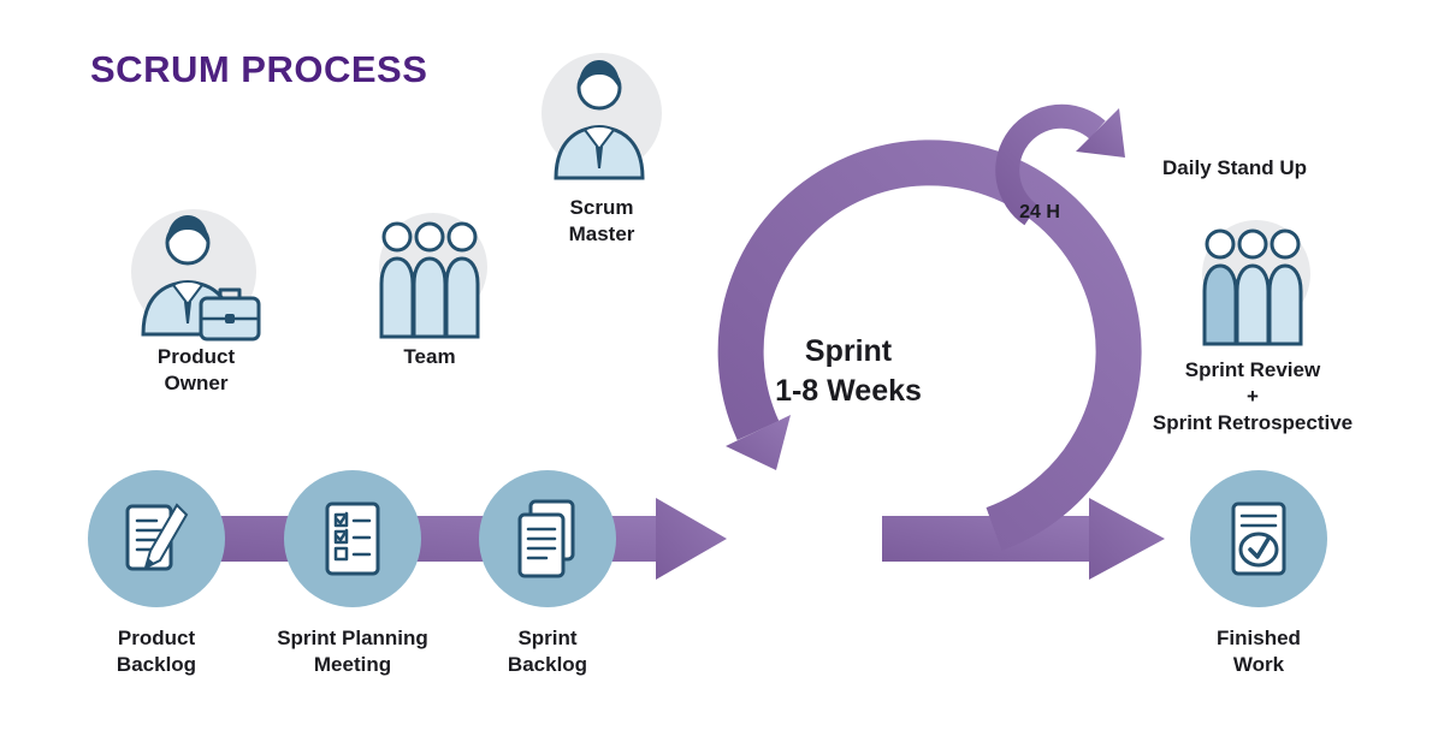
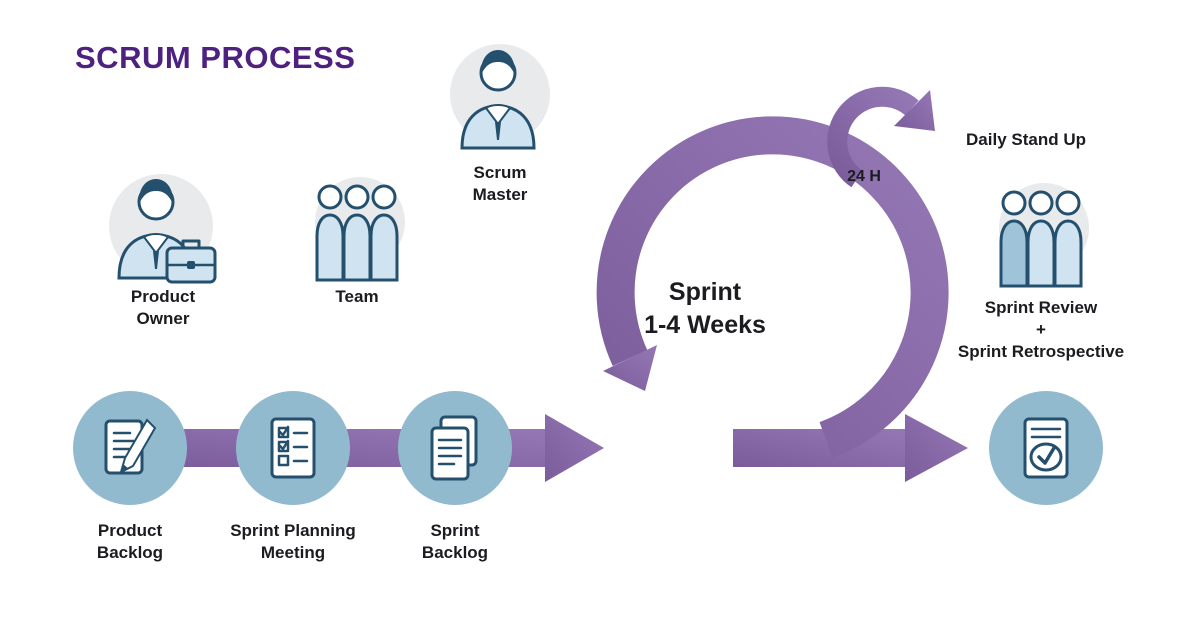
  SCRUM PROCESS
  Product
  Owner
  Team
  Scrum
  Master
  Sprint
- 1-8 Weeks
+ 1-4 Weeks
  24 H
  Daily Stand Up
  Sprint Review
  +
  Sprint Retrospective
  Product
  Backlog
  Sprint Planning
  Meeting
  Sprint
  Backlog
- Finished
- Work
